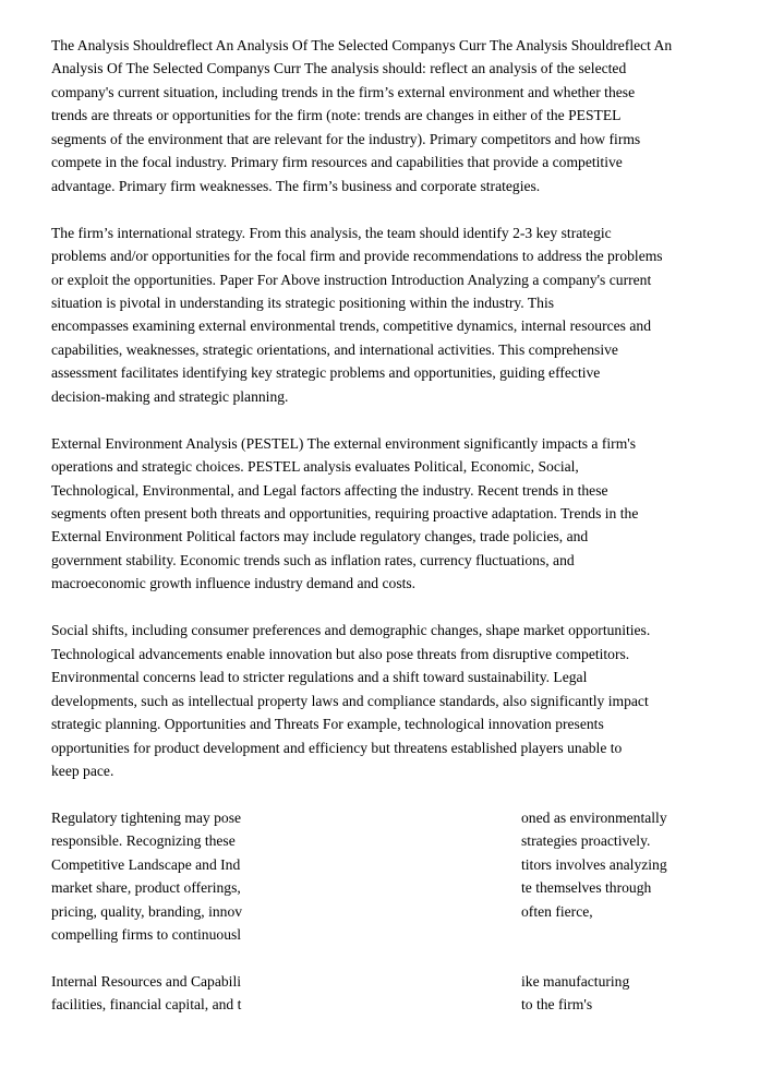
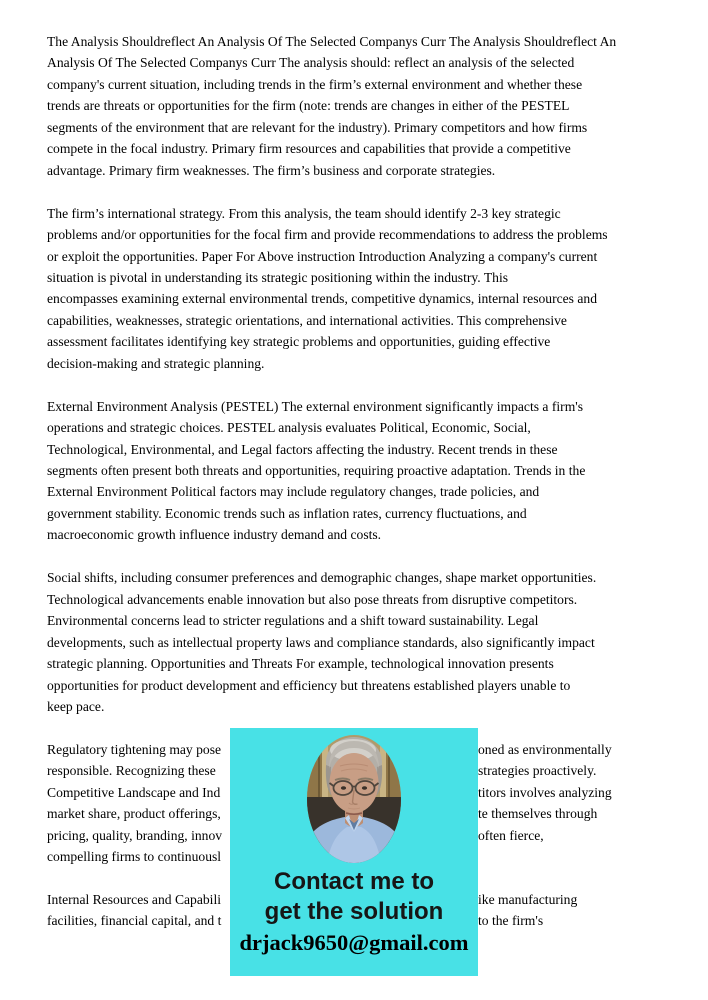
  The Analysis Shouldreflect An Analysis Of The Selected Companys Curr The Analysis Shouldreflect An
  Analysis Of The Selected Companys Curr The analysis should: reflect an analysis of the selected
  company's current situation, including trends in the firm’s external environment and whether these
  trends are threats or opportunities for the firm (note: trends are changes in either of the PESTEL
  segments of the environment that are relevant for the industry). Primary competitors and how firms
  compete in the focal industry. Primary firm resources and capabilities that provide a competitive
  advantage. Primary firm weaknesses. The firm’s business and corporate strategies.
  The firm’s international strategy. From this analysis, the team should identify 2-3 key strategic
  problems and/or opportunities for the focal firm and provide recommendations to address the problems
  or exploit the opportunities. Paper For Above instruction Introduction Analyzing a company's current
  situation is pivotal in understanding its strategic positioning within the industry. This
  encompasses examining external environmental trends, competitive dynamics, internal resources and
  capabilities, weaknesses, strategic orientations, and international activities. This comprehensive
  assessment facilitates identifying key strategic problems and opportunities, guiding effective
  decision-making and strategic planning.
  External Environment Analysis (PESTEL) The external environment significantly impacts a firm's
  operations and strategic choices. PESTEL analysis evaluates Political, Economic, Social,
  Technological, Environmental, and Legal factors affecting the industry. Recent trends in these
  segments often present both threats and opportunities, requiring proactive adaptation. Trends in the
  External Environment Political factors may include regulatory changes, trade policies, and
  government stability. Economic trends such as inflation rates, currency fluctuations, and
  macroeconomic growth influence industry demand and costs.
  Social shifts, including consumer preferences and demographic changes, shape market opportunities.
  Technological advancements enable innovation but also pose threats from disruptive competitors.
  Environmental concerns lead to stricter regulations and a shift toward sustainability. Legal
  developments, such as intellectual property laws and compliance standards, also significantly impact
  strategic planning. Opportunities and Threats For example, technological innovation presents
  opportunities for product development and efficiency but threatens established players unable to
  keep pace.
  Regulatory tightening may pose
  oned as environmentally
  responsible. Recognizing these
  strategies proactively.
  Competitive Landscape and Ind
  titors involves analyzing
  market share, product offerings,
  te themselves through
  pricing, quality, branding, innov
  often fierce,
  compelling firms to continuousl
  Internal Resources and Capabili
  ike manufacturing
  facilities, financial capital, and t
  to the firm's
+ Contact me to
+ get the solution
+ drjack9650@gmail.com
